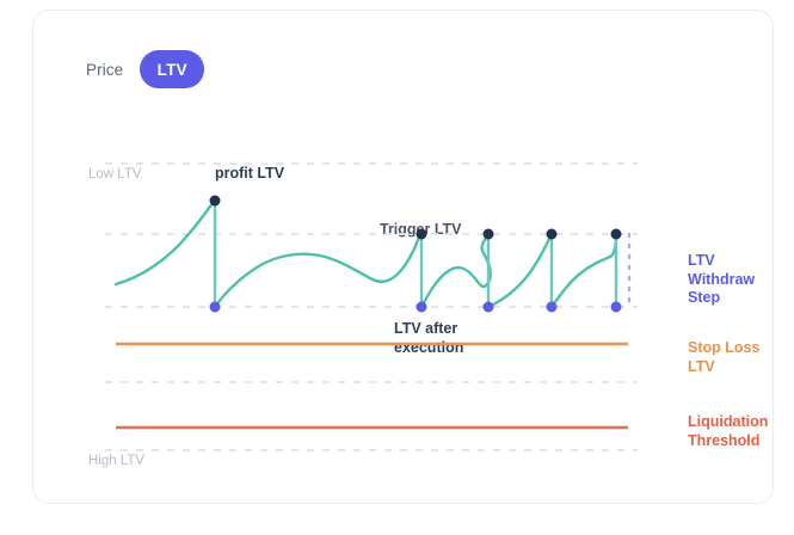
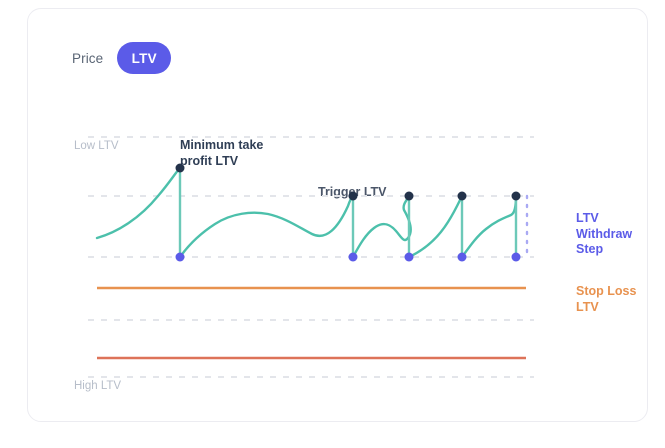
  Price
  LTV
  Low LTV
  High LTV
+ Minimum take
  profit LTV
  Triggr LTV
- LTV after
- execution
  LTV
  Withdraw
  Step
  Stop Loss
  LTV
- Liquidation
- Threshold
